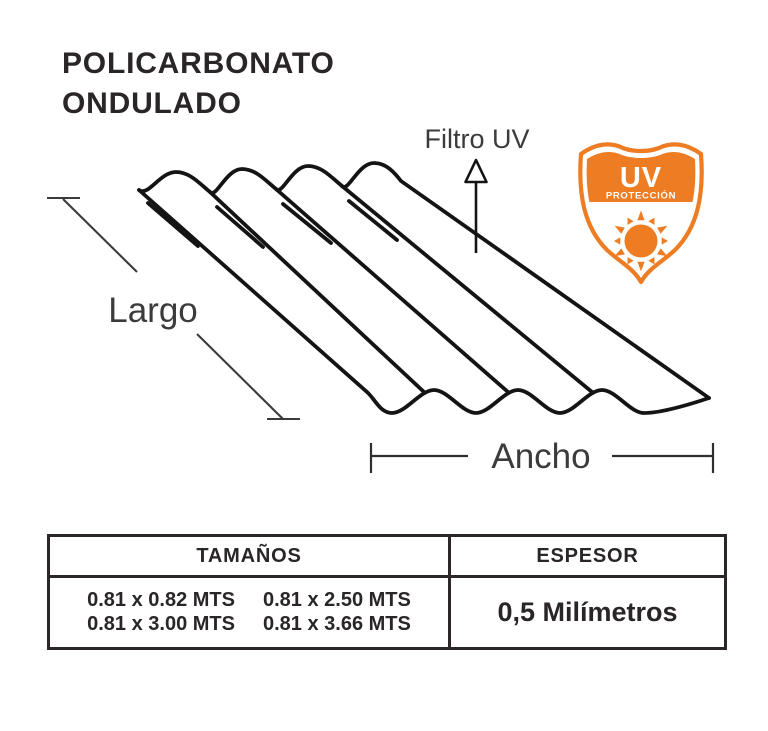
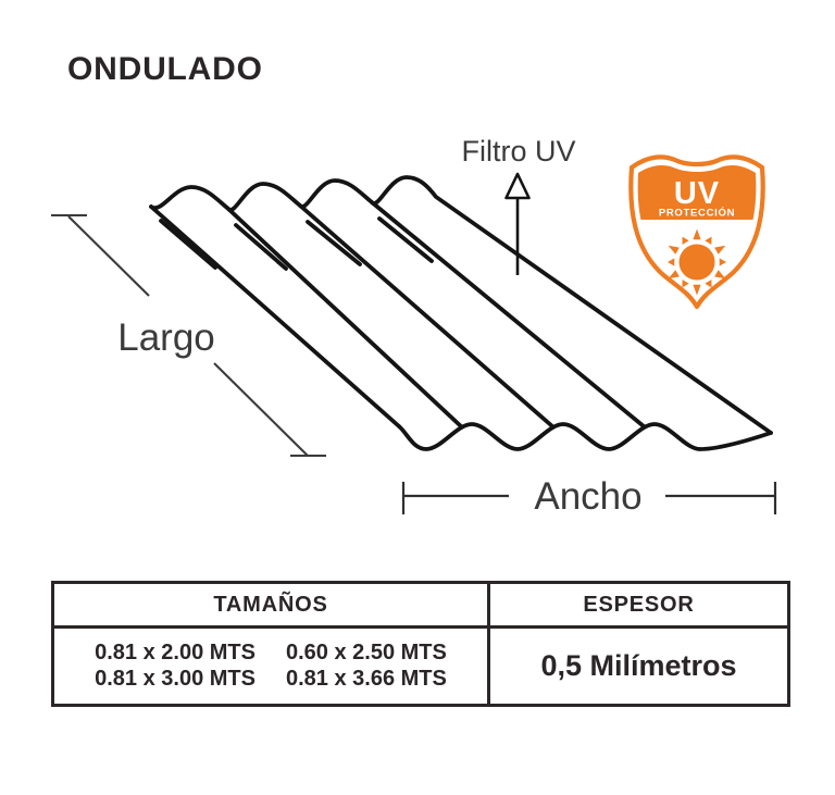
- POLICARBONATO
  ONDULADO
  Largo
  Ancho
  Filtro UV
  UV
  PROTECCIÓN
  TAMAÑOS
  ESPESOR
- 0.81 x 0.82 MTS
+ 0.81 x 2.00 MTS
- 0.81 x 2.50 MTS
+ 0.60 x 2.50 MTS
  0.81 x 3.00 MTS
  0.81 x 3.66 MTS
  0,5 Milímetros
